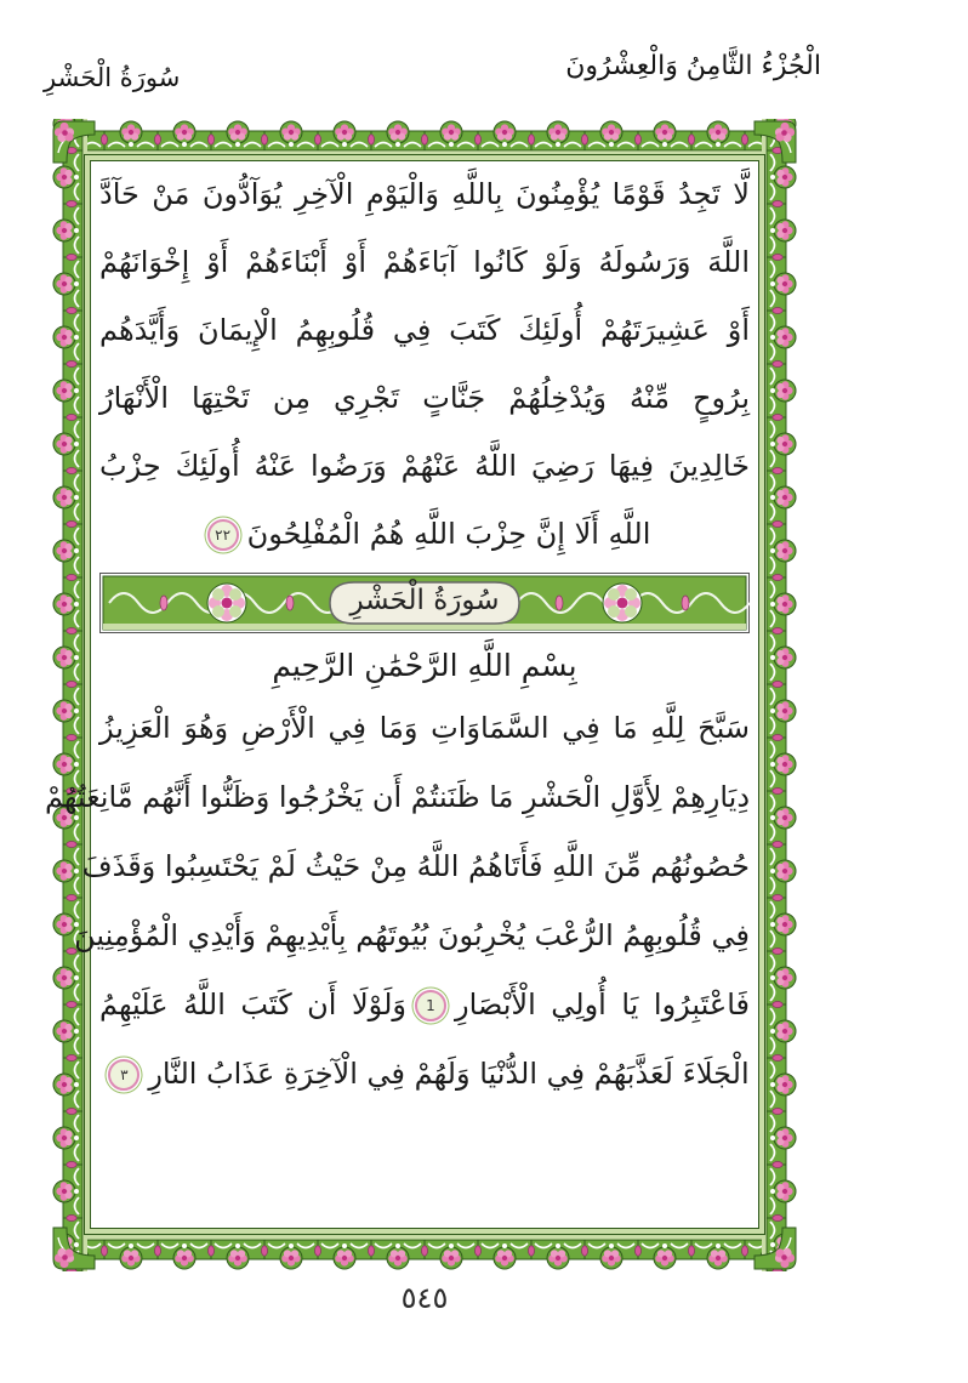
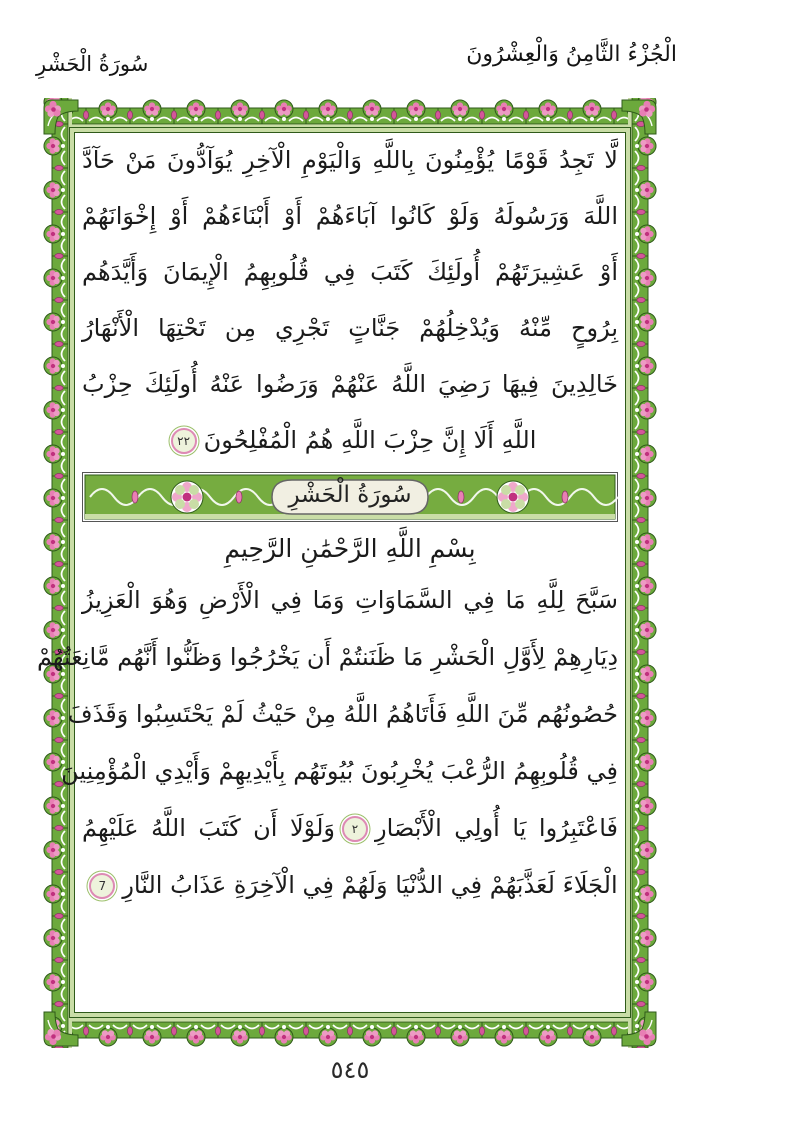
  الْجُزْءُ الثَّامِنُ وَالْعِشْرُونَ
  سُورَةُ الْحَشْرِ
  لَّا تَجِدُ قَوْمًا يُؤْمِنُونَ بِاللَّهِ وَالْيَوْمِ الْآخِرِ يُوَآدُّونَ مَنْ حَآدَّ
  اللَّهَ وَرَسُولَهُ وَلَوْ كَانُوا آبَاءَهُمْ أَوْ أَبْنَاءَهُمْ أَوْ إِخْوَانَهُمْ
  أَوْ عَشِيرَتَهُمْ أُولَئِكَ كَتَبَ فِي قُلُوبِهِمُ الْإِيمَانَ وَأَيَّدَهُم
  بِرُوحٍ مِّنْهُ وَيُدْخِلُهُمْ جَنَّاتٍ تَجْرِي مِن تَحْتِهَا الْأَنْهَارُ
  خَالِدِينَ فِيهَا رَضِيَ اللَّهُ عَنْهُمْ وَرَضُوا عَنْهُ أُولَئِكَ حِزْبُ
  اللَّهِ أَلَا إِنَّ حِزْبَ اللَّهِ هُمُ الْمُفْلِحُونَ٢٢
  سُورَةُ الْحَشْرِ
  بِسْمِ اللَّهِ الرَّحْمَٰنِ الرَّحِيمِ
  سَبَّحَ لِلَّهِ مَا فِي السَّمَاوَاتِ وَمَا فِي الْأَرْضِ وَهُوَ الْعَزِيزُ
  دِيَارِهِمْ لِأَوَّلِ الْحَشْرِ مَا ظَنَنتُمْ أَن يَخْرُجُوا وَظَنُّوا أَنَّهُم مَّانِعَتُهُمْ
  حُصُونُهُم مِّنَ اللَّهِ فَأَتَاهُمُ اللَّهُ مِنْ حَيْثُ لَمْ يَحْتَسِبُوا وَقَذَفَ
  فِي قُلُوبِهِمُ الرُّعْبَ يُخْرِبُونَ بُيُوتَهُم بِأَيْدِيهِمْ وَأَيْدِي الْمُؤْمِنِينَ
- فَاعْتَبِرُوا يَا أُولِي الْأَبْصَارِ1وَلَوْلَا أَن كَتَبَ اللَّهُ عَلَيْهِمُ
+ فَاعْتَبِرُوا يَا أُولِي الْأَبْصَارِ٢وَلَوْلَا أَن كَتَبَ اللَّهُ عَلَيْهِمُ
- الْجَلَاءَ لَعَذَّبَهُمْ فِي الدُّنْيَا وَلَهُمْ فِي الْآخِرَةِ عَذَابُ النَّارِ٣
+ الْجَلَاءَ لَعَذَّبَهُمْ فِي الدُّنْيَا وَلَهُمْ فِي الْآخِرَةِ عَذَابُ النَّارِ7
  ٥٤٥
